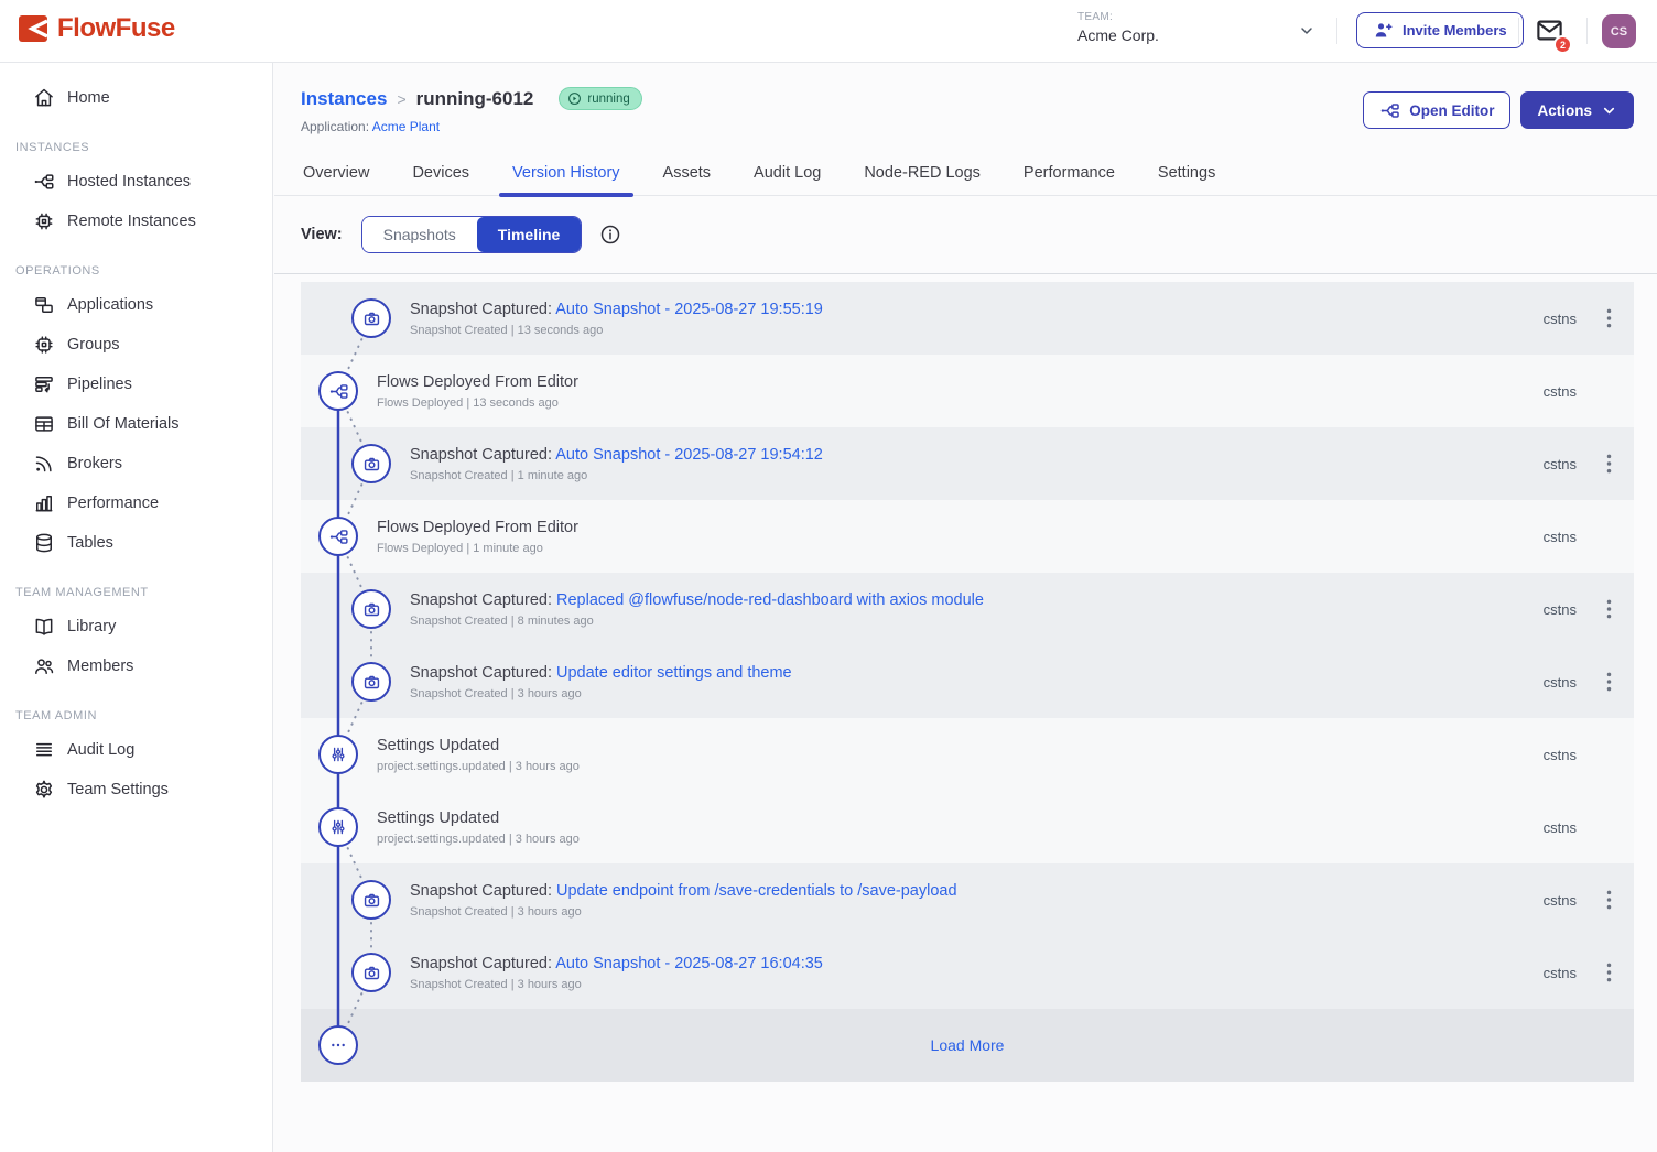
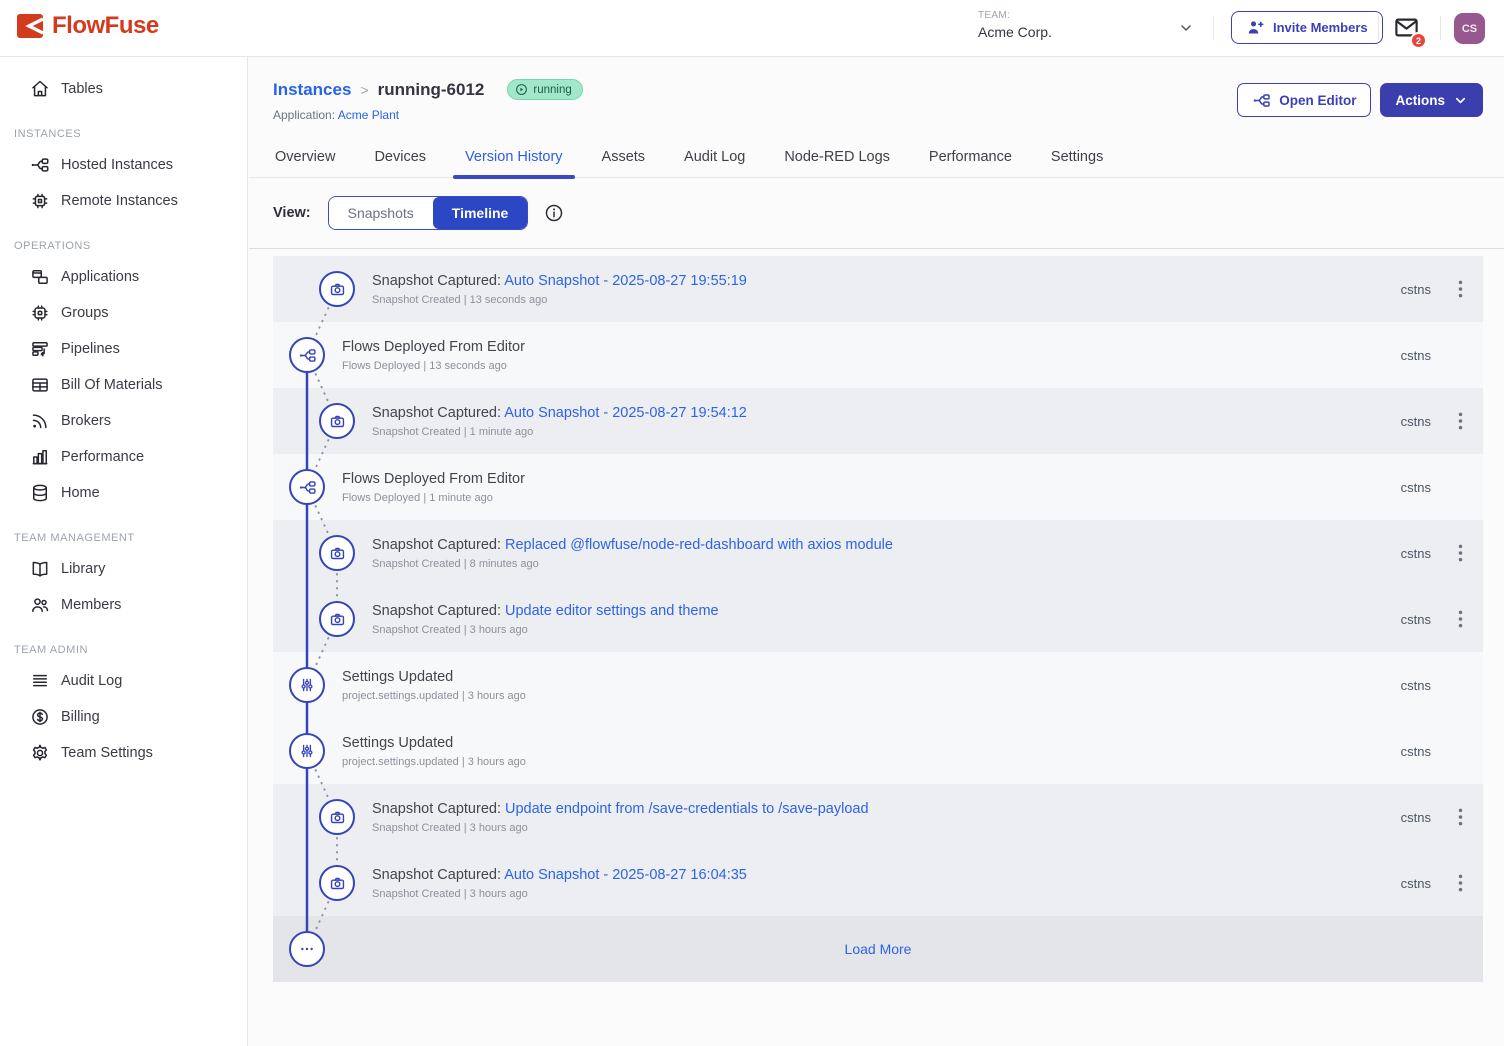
  FlowFuse
  TEAM:
  Acme Corp.
  Invite Members
  2
  CS
- Home
+ Tables
  INSTANCES
  Hosted Instances
  Remote Instances
  OPERATIONS
  Applications
  Groups
  Pipelines
  Bill Of Materials
  Brokers
  Performance
- Tables
+ Home
  TEAM MANAGEMENT
  Library
  Members
  TEAM ADMIN
  Audit Log
+ Billing
  Team Settings
  Instances
  >
  running-6012
  running
  Application: Acme Plant
  Open Editor
  Actions
  Overview
  Devices
  Version History
  Assets
  Audit Log
  Node-RED Logs
  Performance
  Settings
  View:
  Snapshots
  Timeline
  Snapshot Captured: Auto Snapshot - 2025-08-27 19:55:19
  Snapshot Created | 13 seconds ago
  cstns
  Flows Deployed From Editor
  Flows Deployed | 13 seconds ago
  cstns
  Snapshot Captured: Auto Snapshot - 2025-08-27 19:54:12
  Snapshot Created | 1 minute ago
  cstns
  Flows Deployed From Editor
  Flows Deployed | 1 minute ago
  cstns
  Snapshot Captured: Replaced @flowfuse/node-red-dashboard with axios module
  Snapshot Created | 8 minutes ago
  cstns
  Snapshot Captured: Update editor settings and theme
  Snapshot Created | 3 hours ago
  cstns
  Settings Updated
  project.settings.updated | 3 hours ago
  cstns
  Settings Updated
  project.settings.updated | 3 hours ago
  cstns
  Snapshot Captured: Update endpoint from /save-credentials to /save-payload
  Snapshot Created | 3 hours ago
  cstns
  Snapshot Captured: Auto Snapshot - 2025-08-27 16:04:35
  Snapshot Created | 3 hours ago
  cstns
  Load More
